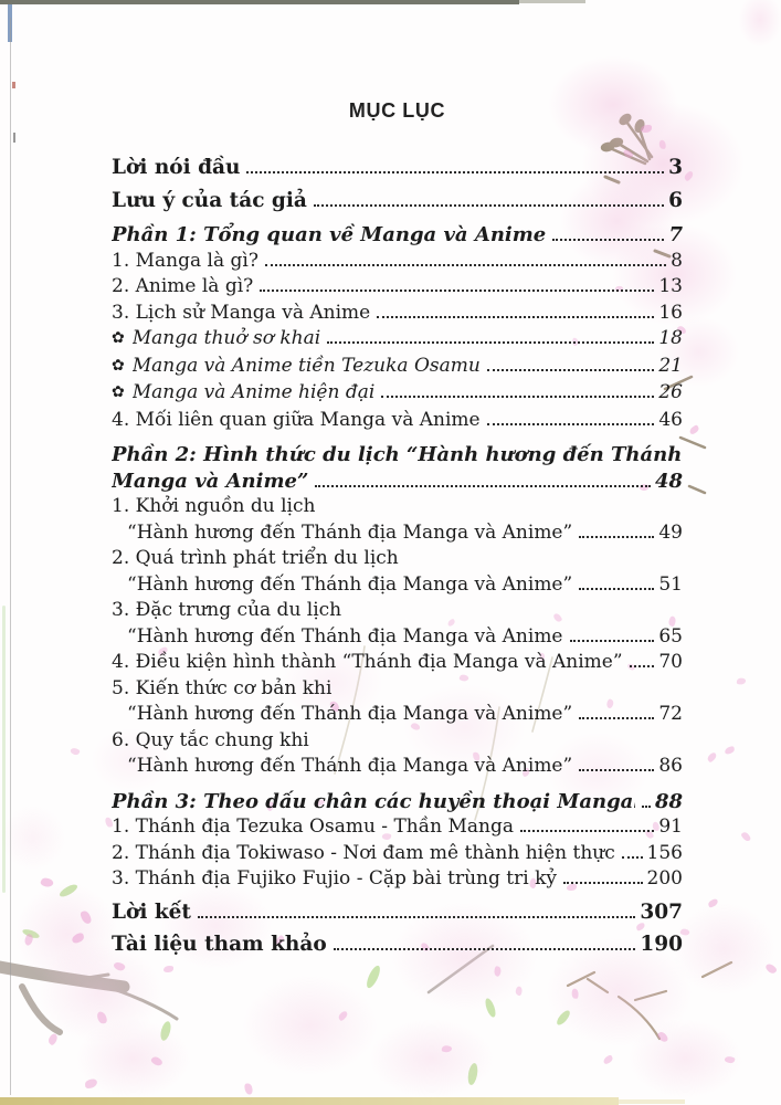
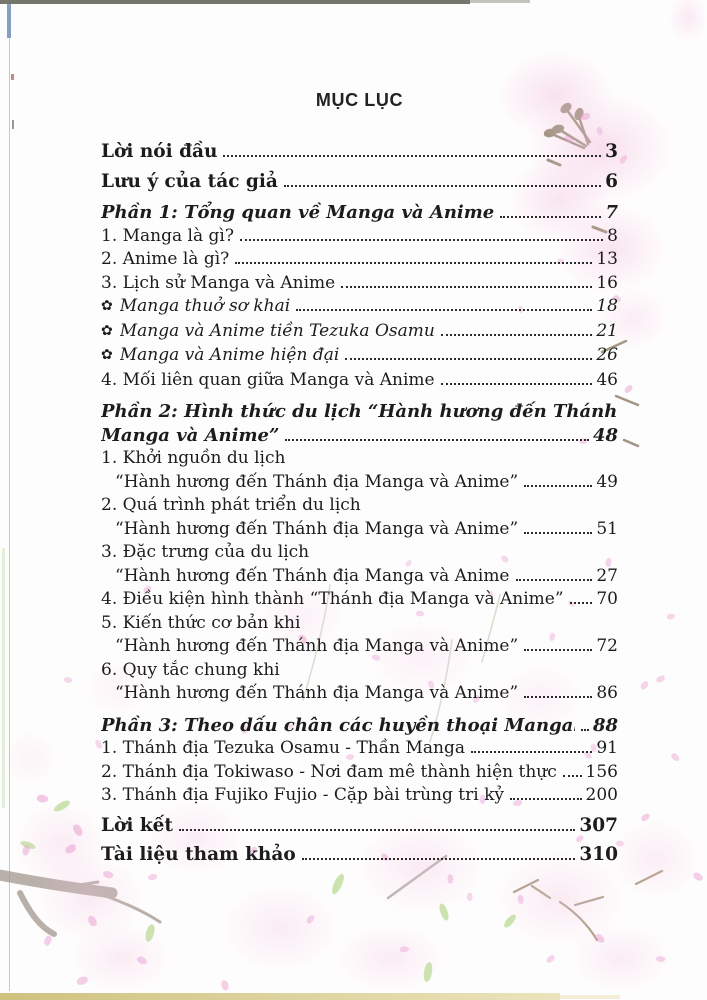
  MỤC LỤC
  Lời nói đầu
  3
  Lưu ý của tác giả
  6
  Phần 1: Tổng quan về Manga và Anime
  7
  1. Manga là gì?
  8
  2. Anime là gì?
  13
  3. Lịch sử Manga và Anime
  16
  ✿
  Manga thuở sơ khai
  18
  ✿
  Manga và Anime tiền Tezuka Osamu
  21
  ✿
  Manga và Anime hiện đại
  26
  4. Mối liên quan giữa Manga và Anime
  46
  Phần 2: Hình thức du lịch “Hành hương đến Thánh
  Manga và Anime”
  48
  1. Khởi nguồn du lịch
  “Hành hương đến Thánh địa Manga và Anime”
  49
  2. Quá trình phát triển du lịch
  “Hành hương đến Thánh địa Manga và Anime”
  51
  3. Đặc trưng của du lịch
  “Hành hương đến Thánh địa Manga và Anime
- 65
+ 27
  4. Điều kiện hình thành “Thánh địa Manga và Anime”
  70
  5. Kiến thức cơ bản khi
  “Hành hương đến Thánh địa Manga và Anime”
  72
  6. Quy tắc chung khi
  “Hành hương đến Thánh địa Manga và Anime”
  86
  Phần 3: Theo dấu chân các huyền thoại Manga
  88
  1. Thánh địa Tezuka Osamu - Thần Manga
  91
  2. Thánh địa Tokiwaso - Nơi đam mê thành hiện thực
  156
  3. Thánh địa Fujiko Fujio - Cặp bài trùng tri kỷ
  200
  Lời kết
  307
  Tài liệu tham khảo
- 190
+ 310
